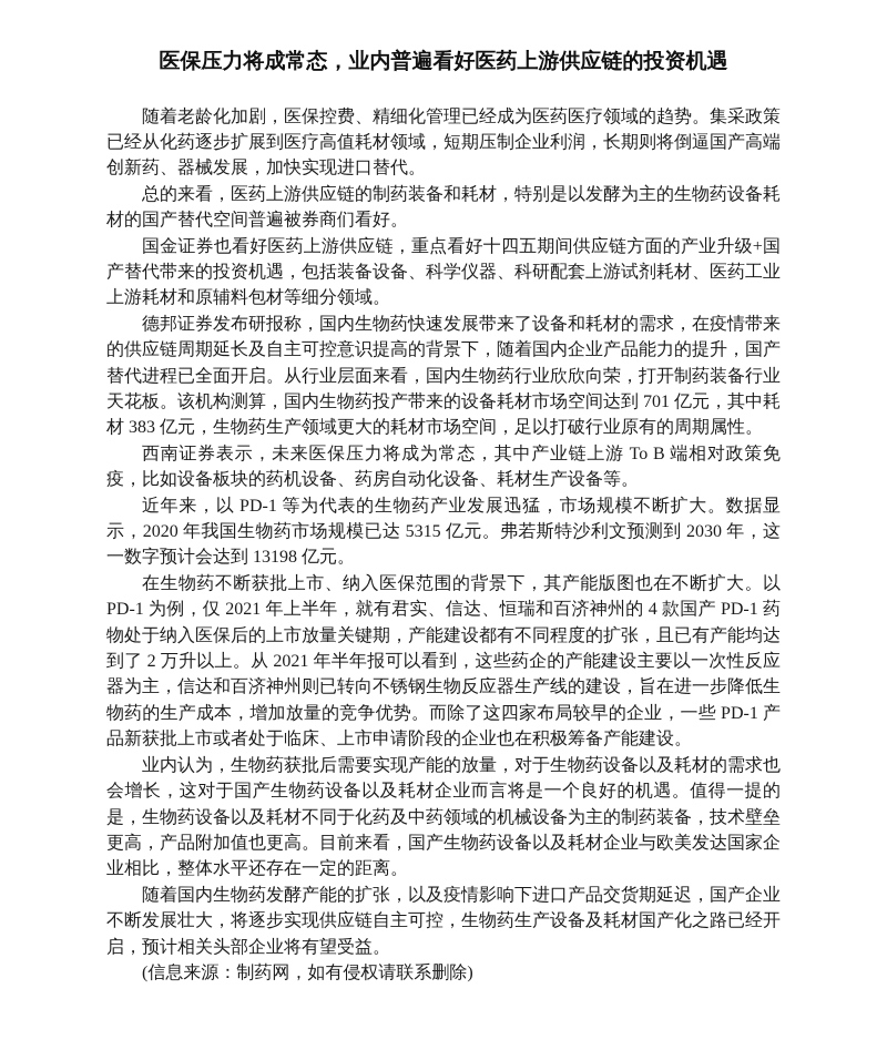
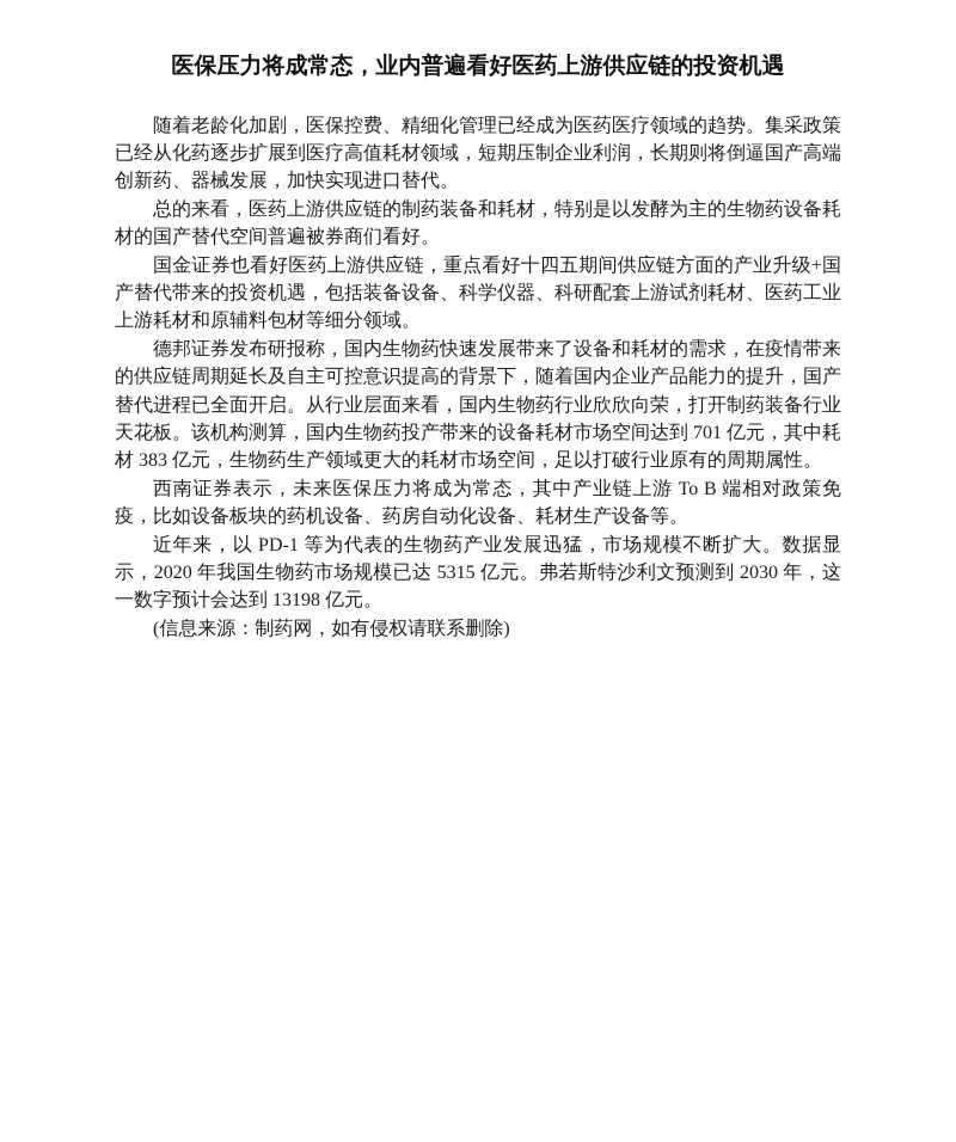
  医保压力将成常态，业内普遍看好医药上游供应链的投资机遇
  随着老龄化加剧，医保控费、精细化管理已经成为医药医疗领域的趋势。集采政策已经从化药逐步扩展到医疗高值耗材领域，短期压制企业利润，长期则将倒逼国产高端创新药、器械发展，加快实现进口替代。
  总的来看，医药上游供应链的制药装备和耗材，特别是以发酵为主的生物药设备耗材的国产替代空间普遍被券商们看好。
  国金证券也看好医药上游供应链，重点看好十四五期间供应链方面的产业升级+国产替代带来的投资机遇，包括装备设备、科学仪器、科研配套上游试剂耗材、医药工业上游耗材和原辅料包材等细分领域。
  德邦证券发布研报称，国内生物药快速发展带来了设备和耗材的需求，在疫情带来的供应链周期延长及自主可控意识提高的背景下，随着国内企业产品能力的提升，国产替代进程已全面开启。从行业层面来看，国内生物药行业欣欣向荣，打开制药装备行业天花板。该机构测算，国内生物药投产带来的设备耗材市场空间达到 701 亿元，其中耗材 383 亿元，生物药生产领域更大的耗材市场空间，足以打破行业原有的周期属性。
  西南证券表示，未来医保压力将成为常态，其中产业链上游 To B 端相对政策免疫，比如设备板块的药机设备、药房自动化设备、耗材生产设备等。
  近年来，以 PD-1 等为代表的生物药产业发展迅猛，市场规模不断扩大。数据显示，2020 年我国生物药市场规模已达 5315 亿元。弗若斯特沙利文预测到 2030 年，这一数字预计会达到 13198 亿元。
- 在生物药不断获批上市、纳入医保范围的背景下，其产能版图也在不断扩大。以 PD-1 为例，仅 2021 年上半年，就有君实、信达、恒瑞和百济神州的 4 款国产 PD-1 药物处于纳入医保后的上市放量关键期，产能建设都有不同程度的扩张，且已有产能均达到了 2 万升以上。从 2021 年半年报可以看到，这些药企的产能建设主要以一次性反应器为主，信达和百济神州则已转向不锈钢生物反应器生产线的建设，旨在进一步降低生物药的生产成本，增加放量的竞争优势。而除了这四家布局较早的企业，一些 PD-1 产品新获批上市或者处于临床、上市申请阶段的企业也在积极筹备产能建设。
- 业内认为，生物药获批后需要实现产能的放量，对于生物药设备以及耗材的需求也会增长，这对于国产生物药设备以及耗材企业而言将是一个良好的机遇。值得一提的是，生物药设备以及耗材不同于化药及中药领域的机械设备为主的制药装备，技术壁垒更高，产品附加值也更高。目前来看，国产生物药设备以及耗材企业与欧美发达国家企业相比，整体水平还存在一定的距离。
- 随着国内生物药发酵产能的扩张，以及疫情影响下进口产品交货期延迟，国产企业不断发展壮大，将逐步实现供应链自主可控，生物药生产设备及耗材国产化之路已经开启，预计相关头部企业将有望受益。
  (信息来源：制药网，如有侵权请联系删除)
